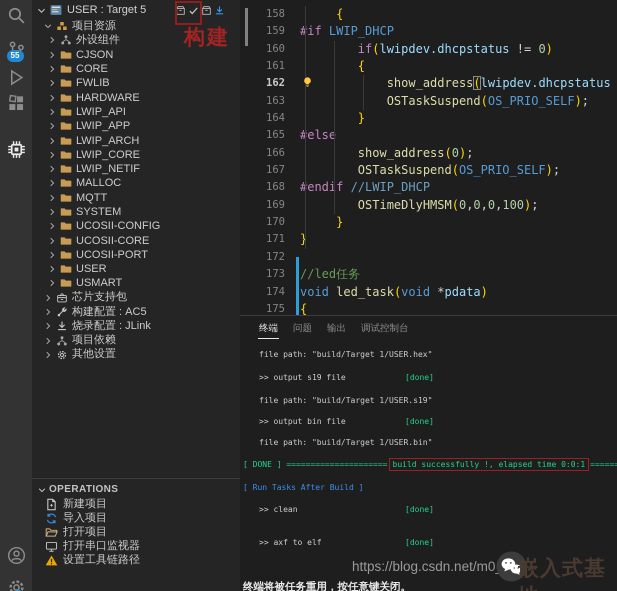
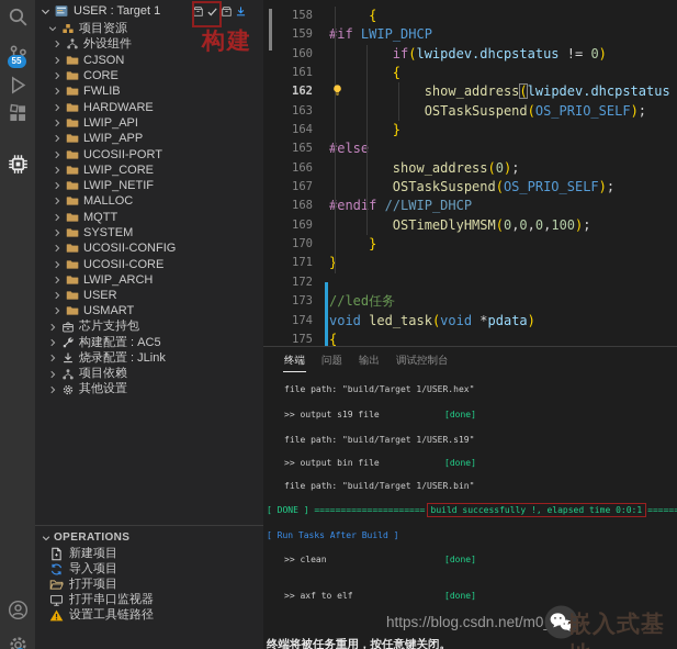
  55
- USER : Target 5
+ USER : Target 1
  项目资源
  外设组件
  CJSON
  CORE
  FWLIB
  HARDWARE
  LWIP_API
  LWIP_APP
- LWIP_ARCH
+ UCOSII-PORT
  LWIP_CORE
  LWIP_NETIF
  MALLOC
  MQTT
  SYSTEM
  UCOSII-CONFIG
  UCOSII-CORE
- UCOSII-PORT
+ LWIP_ARCH
  USER
  USMART
  芯片支持包
  构建配置 : AC5
  烧录配置 : JLink
  项目依赖
  其他设置
  OPERATIONS
  新建项目
  导入项目
  打开项目
  打开串口监视器
  设置工具链路径
  158
  159
  160
  161
  162
  163
  164
  165
  166
  167
  168
  169
  170
  171
  172
  173
  174
  175
  {
  if LWIP_DHCP
  if(lwipdev.dhcpstatus != 0)
  {
  show_address(lwipdev.dhcpstatus
  OSTaskSuspend(OS_PRIO_SELF);
  }
  else
  show_address(0);
  OSTaskSuspend(OS_PRIO_SELF);
  endif //LWIP_DHCP
  OSTimeDlyHMSM(0,0,0,100);
  }
  //led任务
  void led_task(void *pdata)
  {
  终端
  问题
  输出
  调试控制台
  file path: "build/Target 1/USER.hex"
  >> output s19 file
  [done]
  file path: "build/Target 1/USER.s19"
  >> output bin file
  [done]
  file path: "build/Target 1/USER.bin"
  [ DONE ] ===================== build successfully !, elapsed time 0:0:1 =====
  [ Run Tasks After Build ]
  >> clean
  [done]
  >> axf to elf
  [done]
  终端将被任务重用，按任意键关闭。
  构建
  https://blog.csdn.net/m0
  嵌入式基
